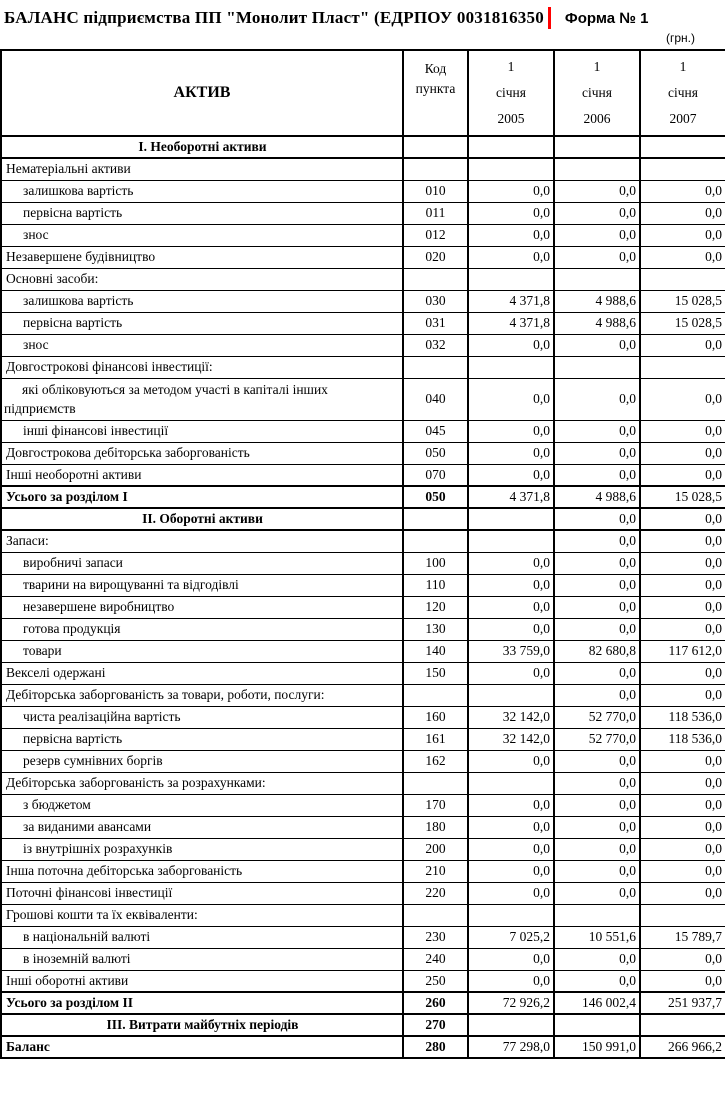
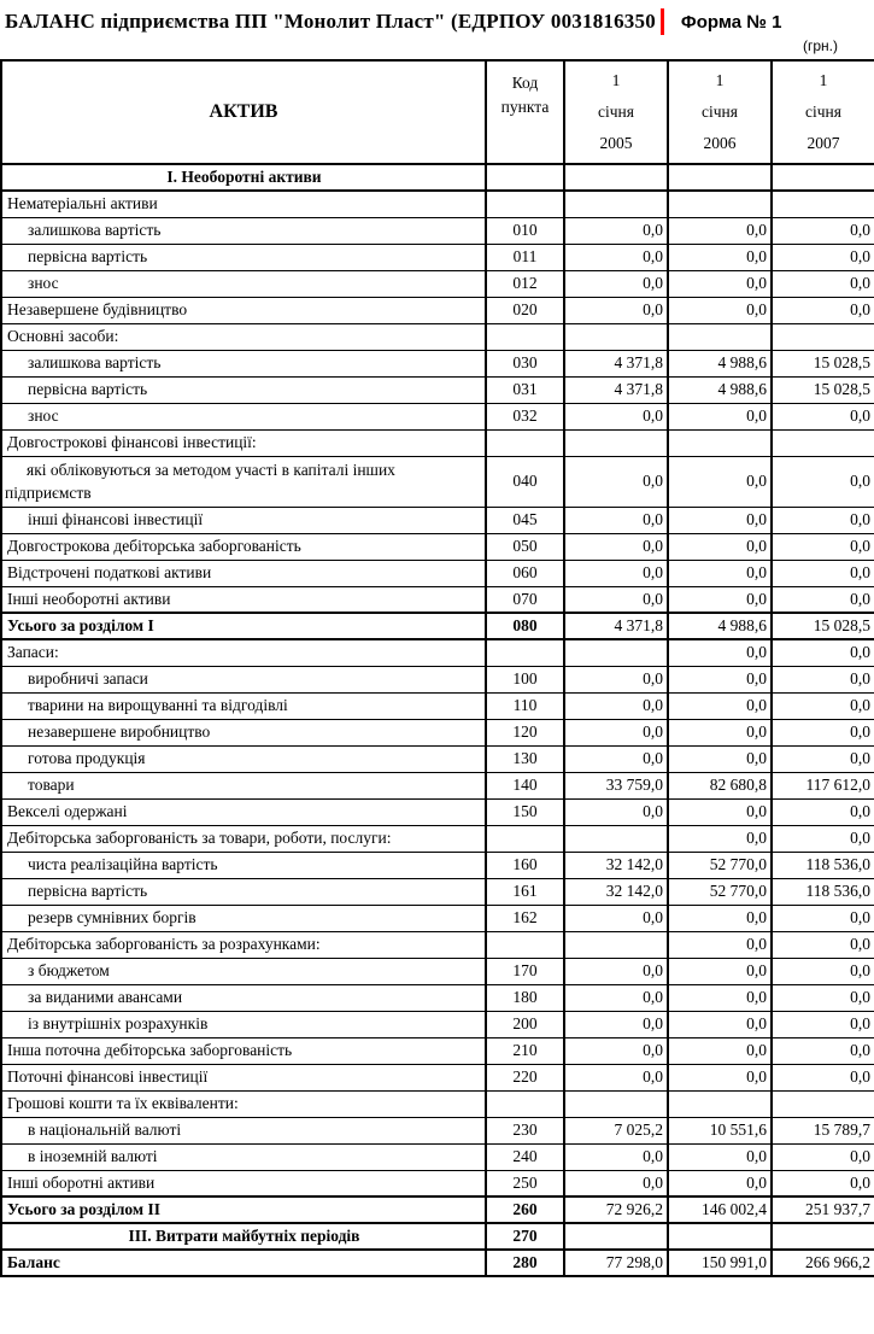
  БАЛАНС підприємства ПП "Монолит Пласт" (ЕДРПОУ 0031816350
  Форма № 1
  (грн.)
  АКТИВ	Код пункта	1 січня 2005	1 січня 2006	1 січня 2007
  І. Необоротні активи
  Нематеріальні активи
  залишкова вартість	010	0,0	0,0	0,0
  первісна вартість	011	0,0	0,0	0,0
  знос	012	0,0	0,0	0,0
  Незавершене будівництво	020	0,0	0,0	0,0
  Основні засоби:
  залишкова вартість	030	4 371,8	4 988,6	15 028,5
  первісна вартість	031	4 371,8	4 988,6	15 028,5
  знос	032	0,0	0,0	0,0
  Довгострокові фінансові інвестиції:
  які обліковуються за методом участі в капіталі інших підприємств	040	0,0	0,0	0,0
  інші фінансові інвестиції	045	0,0	0,0	0,0
  Довгострокова дебіторська заборгованість	050	0,0	0,0	0,0
+ Відстрочені податкові активи	060	0,0	0,0	0,0
  Інші необоротні активи	070	0,0	0,0	0,0
- Усього за розділом І	050	4 371,8	4 988,6	15 028,5
+ Усього за розділом І	080	4 371,8	4 988,6	15 028,5
- ІІ. Оборотні активи			0,0	0,0
  Запаси:			0,0	0,0
  виробничі запаси	100	0,0	0,0	0,0
  тварини на вирощуванні та відгодівлі	110	0,0	0,0	0,0
  незавершене виробництво	120	0,0	0,0	0,0
  готова продукція	130	0,0	0,0	0,0
  товари	140	33 759,0	82 680,8	117 612,0
  Векселі одержані	150	0,0	0,0	0,0
  Дебіторська заборгованість за товари, роботи, послуги:			0,0	0,0
  чиста реалізаційна вартість	160	32 142,0	52 770,0	118 536,0
  первісна вартість	161	32 142,0	52 770,0	118 536,0
  резерв сумнівних боргів	162	0,0	0,0	0,0
  Дебіторська заборгованість за розрахунками:			0,0	0,0
  з бюджетом	170	0,0	0,0	0,0
  за виданими авансами	180	0,0	0,0	0,0
  із внутрішніх розрахунків	200	0,0	0,0	0,0
  Інша поточна дебіторська заборгованість	210	0,0	0,0	0,0
  Поточні фінансові інвестиції	220	0,0	0,0	0,0
  Грошові кошти та їх еквіваленти:
  в національній валюті	230	7 025,2	10 551,6	15 789,7
  в іноземній валюті	240	0,0	0,0	0,0
  Інші оборотні активи	250	0,0	0,0	0,0
  Усього за розділом ІІ	260	72 926,2	146 002,4	251 937,7
  ІІІ. Витрати майбутніх періодів	270
  Баланс	280	77 298,0	150 991,0	266 966,2
